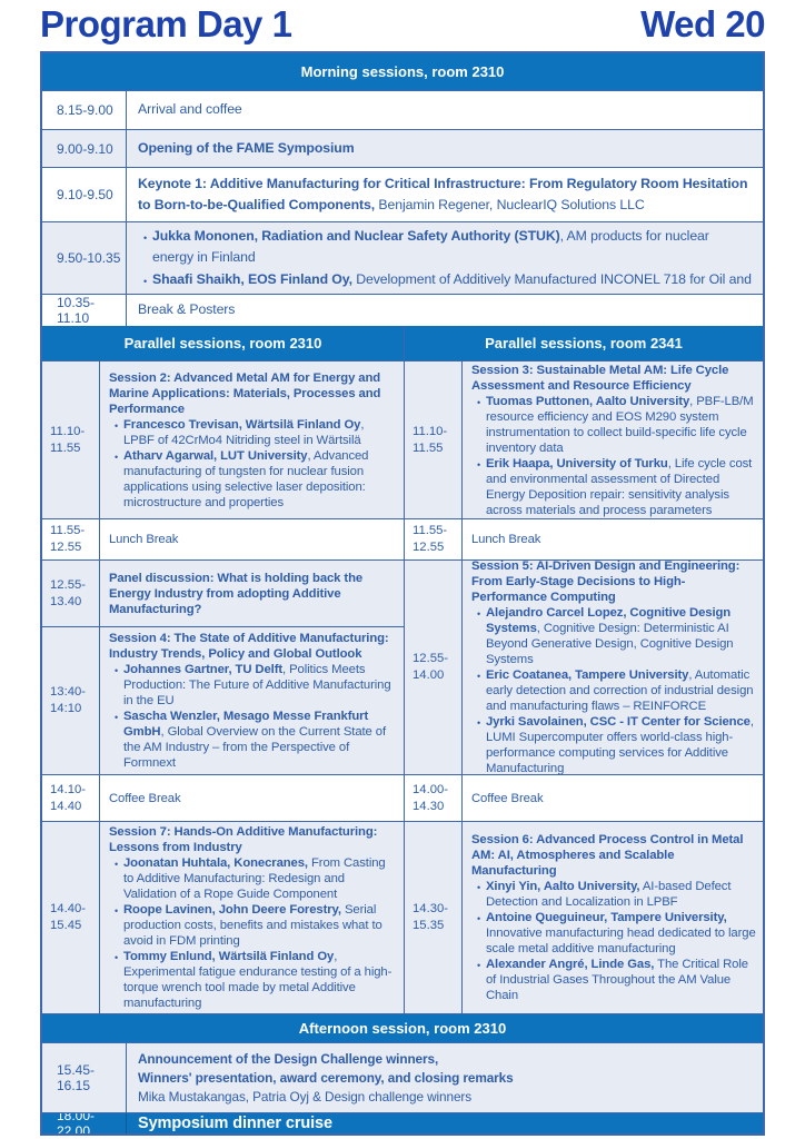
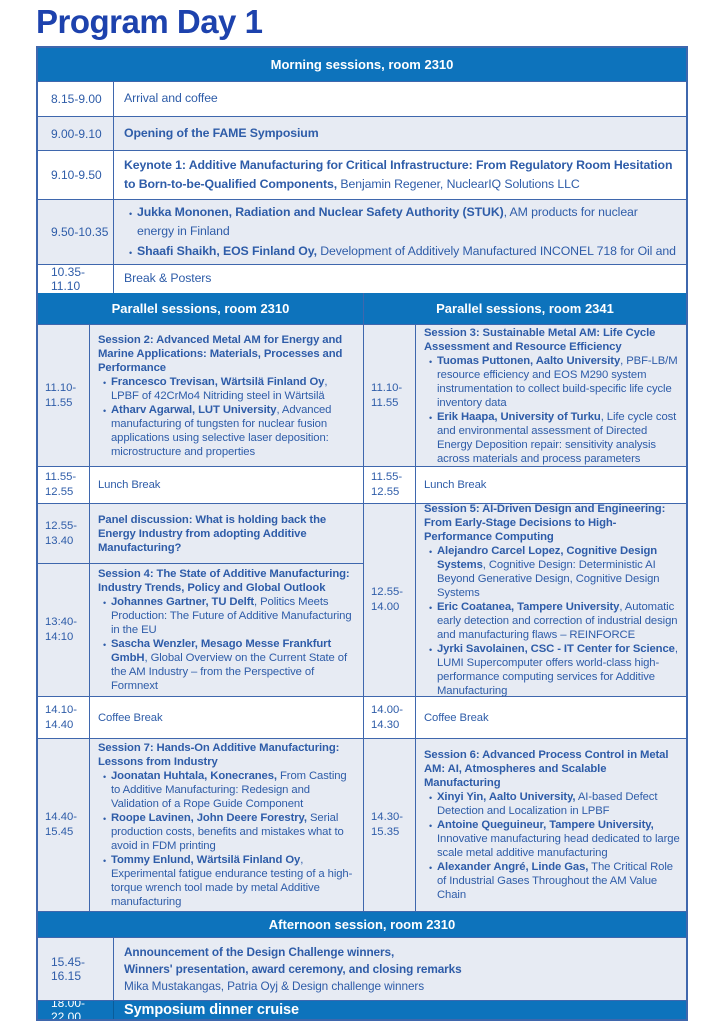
  Program Day 1
- Wed 20
  Morning sessions, room 2310
  8.15-9.00
  Arrival and coffee
  9.00-9.10
  Opening of the FAME Symposium
  9.10-9.50
  Keynote 1: Additive Manufacturing for Critical Infrastructure: From Regulatory Room Hesitation to Born-to-be-Qualified Components, Benjamin Regener, NuclearIQ Solutions LLC
  9.50-10.35
  •
  Jukka Mononen, Radiation and Nuclear Safety Authority (STUK), AM products for nuclear energy in Finland
  •
  Shaafi Shaikh, EOS Finland Oy, Development of Additively Manufactured INCONEL 718 for Oil and
  10.35-11.10
  Break & Posters
  Parallel sessions, room 2310
  Parallel sessions, room 2341
  11.10-
  11.55
  Session 2: Advanced Metal AM for Energy and Marine Applications: Materials, Processes and Performance
  •
  Francesco Trevisan, Wärtsilä Finland Oy, LPBF of 42CrMo4 Nitriding steel in Wärtsilä
  •
  Atharv Agarwal, LUT University, Advanced manufacturing of tungsten for nuclear fusion applications using selective laser deposition: microstructure and properties
  11.55-
  12.55
  Lunch Break
  12.55-
  13.40
  Panel discussion: What is holding back the Energy Industry from adopting Additive Manufacturing?
  13:40-
  14:10
  Session 4: The State of Additive Manufacturing: Industry Trends, Policy and Global Outlook
  •
  Johannes Gartner, TU Delft, Politics Meets Production: The Future of Additive Manufacturing in the EU
  •
  Sascha Wenzler, Mesago Messe Frankfurt GmbH, Global Overview on the Current State of the AM Industry – from the Perspective of Formnext
  14.10-
  14.40
  Coffee Break
  14.40-
  15.45
  Session 7: Hands-On Additive Manufacturing: Lessons from Industry
  •
  Joonatan Huhtala, Konecranes, From Casting to Additive Manufacturing: Redesign and Validation of a Rope Guide Component
  •
  Roope Lavinen, John Deere Forestry, Serial production costs, benefits and mistakes what to avoid in FDM printing
  •
  Tommy Enlund, Wärtsilä Finland Oy, Experimental fatigue endurance testing of a high-torque wrench tool made by metal Additive manufacturing
  11.10-
  11.55
  Session 3: Sustainable Metal AM: Life Cycle Assessment and Resource Efficiency
  •
  Tuomas Puttonen, Aalto University, PBF-LB/M resource efficiency and EOS M290 system instrumentation to collect build-specific life cycle inventory data
  •
  Erik Haapa, University of Turku, Life cycle cost and environmental assessment of Directed Energy Deposition repair: sensitivity analysis across materials and process parameters
  11.55-
  12.55
  Lunch Break
  12.55-
  14.00
  Session 5: AI-Driven Design and Engineering: From Early-Stage Decisions to High-Performance Computing
  •
  Alejandro Carcel Lopez, Cognitive Design Systems, Cognitive Design: Deterministic AI Beyond Generative Design, Cognitive Design Systems
  •
  Eric Coatanea, Tampere University, Automatic early detection and correction of industrial design and manufacturing flaws – REINFORCE
  •
  Jyrki Savolainen, CSC - IT Center for Science, LUMI Supercomputer offers world-class high-performance computing services for Additive Manufacturing
  14.00-
  14.30
  Coffee Break
  14.30-
  15.35
  Session 6: Advanced Process Control in Metal AM: AI, Atmospheres and Scalable Manufacturing
  •
  Xinyi Yin, Aalto University, AI-based Defect Detection and Localization in LPBF
  •
  Antoine Queguineur, Tampere University, Innovative manufacturing head dedicated to large scale metal additive manufacturing
  •
  Alexander Angré, Linde Gas, The Critical Role of Industrial Gases Throughout the AM Value Chain
  Afternoon session, room 2310
  15.45-16.15
  Announcement of the Design Challenge winners,
  Winners' presentation, award ceremony, and closing remarks
  Mika Mustakangas, Patria Oyj & Design challenge winners
  18.00-22.00
  Symposium dinner cruise
